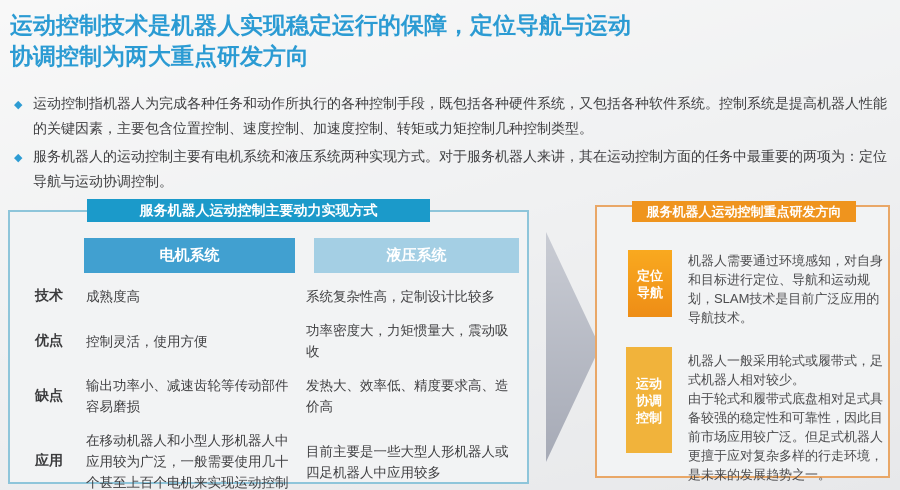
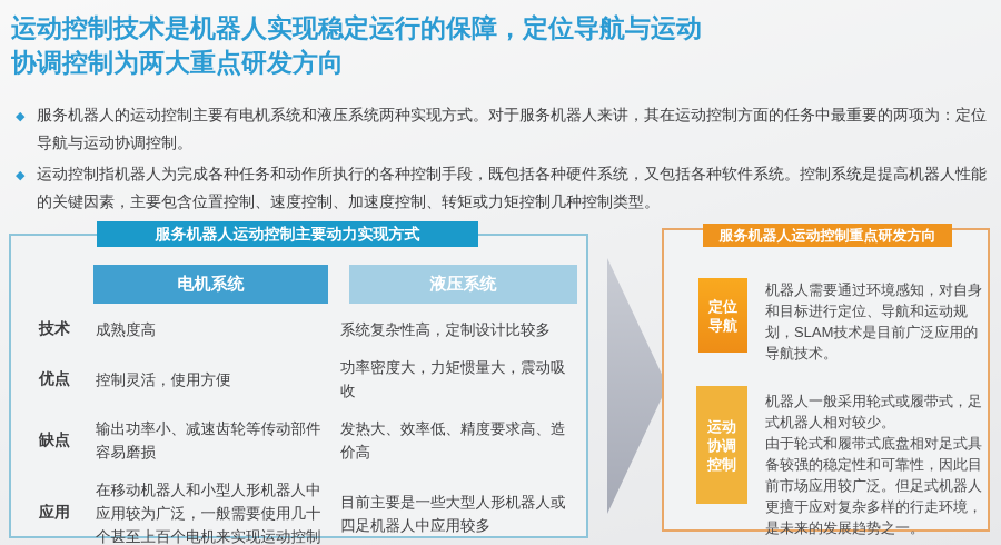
  运动控制技术是机器人实现稳定运行的保障，定位导航与运动
  协调控制为两大重点研发方向
  ◆
- 运动控制指机器人为完成各种任务和动作所执行的各种控制手段，既包括各种硬件系统，又包括各种软件系统。控制系统是提高机器人性能的关键因素，主要包含位置控制、速度控制、加速度控制、转矩或力矩控制几种控制类型。
+ 服务机器人的运动控制主要有电机系统和液压系统两种实现方式。对于服务机器人来讲，其在运动控制方面的任务中最重要的两项为：定位导航与运动协调控制。
  ◆
- 服务机器人的运动控制主要有电机系统和液压系统两种实现方式。对于服务机器人来讲，其在运动控制方面的任务中最重要的两项为：定位导航与运动协调控制。
+ 运动控制指机器人为完成各种任务和动作所执行的各种控制手段，既包括各种硬件系统，又包括各种软件系统。控制系统是提高机器人性能的关键因素，主要包含位置控制、速度控制、加速度控制、转矩或力矩控制几种控制类型。
  服务机器人运动控制主要动力实现方式
  电机系统
  液压系统
  技术
  成熟度高
  系统复杂性高，定制设计比较多
  优点
  控制灵活，使用方便
  功率密度大，力矩惯量大，震动吸收
  缺点
  输出功率小、减速齿轮等传动部件容易磨损
  发热大、效率低、精度要求高、造价高
  应用
  在移动机器人和小型人形机器人中应用较为广泛，一般需要使用几十个甚至上百个电机来实现运动控制
  目前主要是一些大型人形机器人或四足机器人中应用较多
  服务机器人运动控制重点研发方向
  定位导航
  机器人需要通过环境感知，对自身和目标进行定位、导航和运动规划，SLAM技术是目前广泛应用的导航技术。
  运动协调控制
  机器人一般采用轮式或履带式，足式机器人相对较少。
  由于轮式和履带式底盘相对足式具备较强的稳定性和可靠性，因此目前市场应用较广泛。但足式机器人更擅于应对复杂多样的行走环境，是未来的发展趋势之一。
